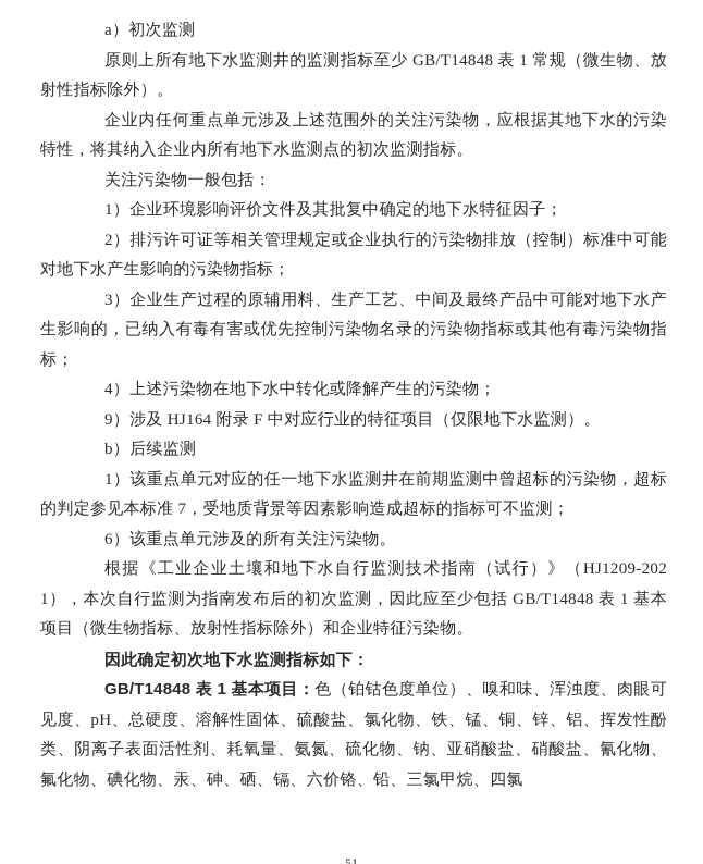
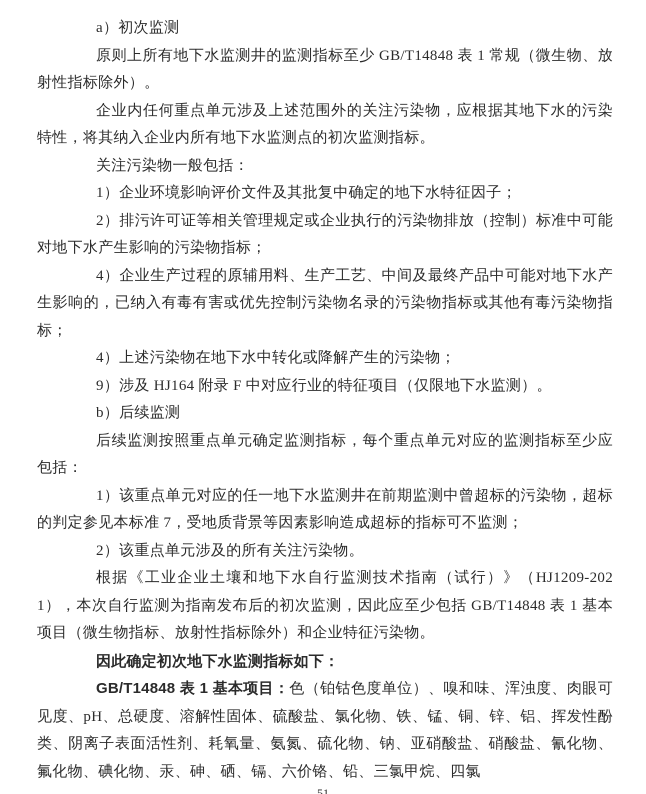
  a）初次监测
  原则上所有地下水监测井的监测指标至少 GB/T14848 表 1 常规（微生物、放射性指标除外）。
  企业内任何重点单元涉及上述范围外的关注污染物，应根据其地下水的污染特性，将其纳入企业内所有地下水监测点的初次监测指标。
  关注污染物一般包括：
  1）企业环境影响评价文件及其批复中确定的地下水特征因子；
  2）排污许可证等相关管理规定或企业执行的污染物排放（控制）标准中可能对地下水产生影响的污染物指标；
- 3）企业生产过程的原辅用料、生产工艺、中间及最终产品中可能对地下水产生影响的，已纳入有毒有害或优先控制污染物名录的污染物指标或其他有毒污染物指标；
+ 4）企业生产过程的原辅用料、生产工艺、中间及最终产品中可能对地下水产生影响的，已纳入有毒有害或优先控制污染物名录的污染物指标或其他有毒污染物指标；
  4）上述污染物在地下水中转化或降解产生的污染物；
  9）涉及 HJ164 附录 F 中对应行业的特征项目（仅限地下水监测）。
  b）后续监测
+ 后续监测按照重点单元确定监测指标，每个重点单元对应的监测指标至少应包括：
  1）该重点单元对应的任一地下水监测井在前期监测中曾超标的污染物，超标的判定参见本标准 7，受地质背景等因素影响造成超标的指标可不监测；
- 6）该重点单元涉及的所有关注污染物。
+ 2）该重点单元涉及的所有关注污染物。
  根据《工业企业土壤和地下水自行监测技术指南（试行）》（HJ1209-2021），本次自行监测为指南发布后的初次监测，因此应至少包括 GB/T14848 表 1 基本项目（微生物指标、放射性指标除外）和企业特征污染物。
  因此确定初次地下水监测指标如下：
  GB/T14848 表 1 基本项目：色（铂钴色度单位）、嗅和味、浑浊度、肉眼可见度、pH、总硬度、溶解性固体、硫酸盐、氯化物、铁、锰、铜、锌、铝、挥发性酚类、阴离子表面活性剂、耗氧量、氨氮、硫化物、钠、亚硝酸盐、硝酸盐、氰化物、氟化物、碘化物、汞、砷、硒、镉、六价铬、铅、三氯甲烷、四氯
  51
